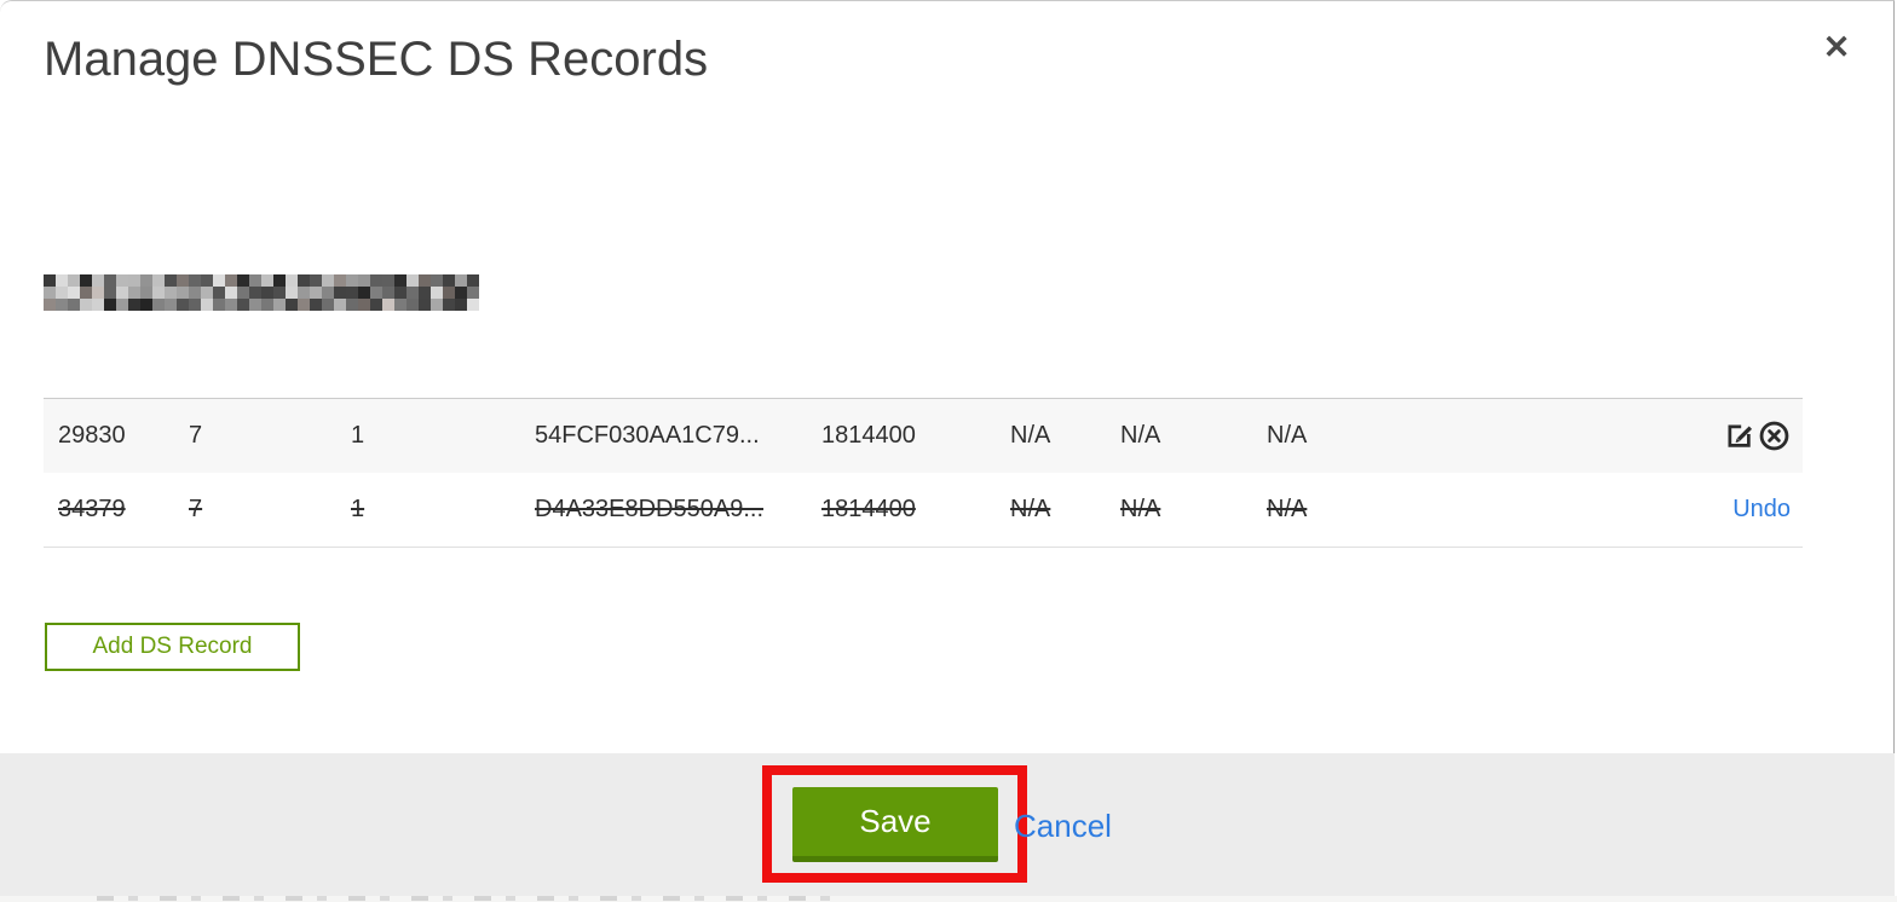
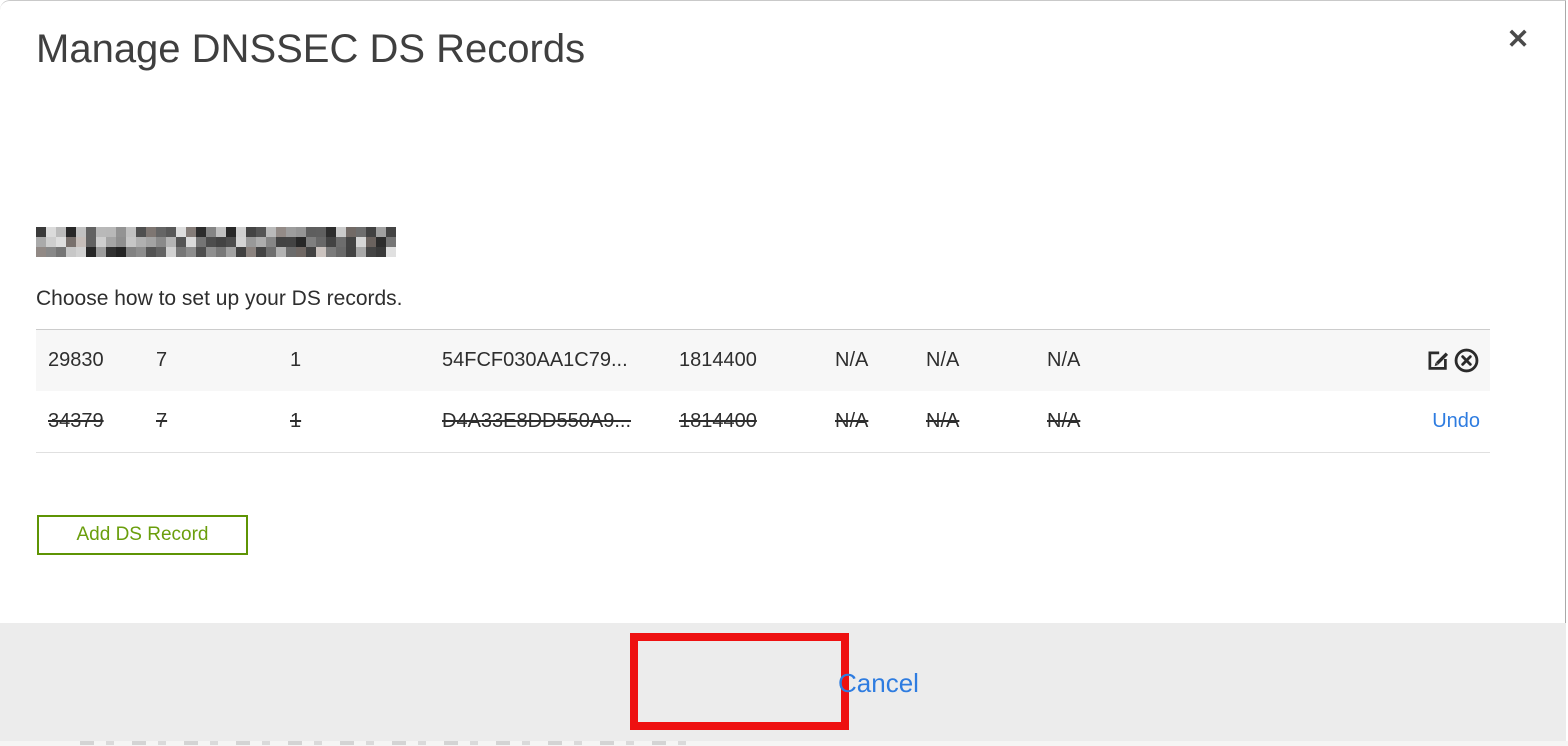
  Manage DNSSEC DS Records
  ✕
+ Choose how to set up your DS records.
  29830
  7
  1
  54FCF030AA1C79...
  1814400
  N/A
  N/A
  N/A
  34379
  7
  1
  D4A33E8DD550A9...
  1814400
  N/A
  N/A
  N/A
  Undo
  Add DS Record
- Save
  Cancel
